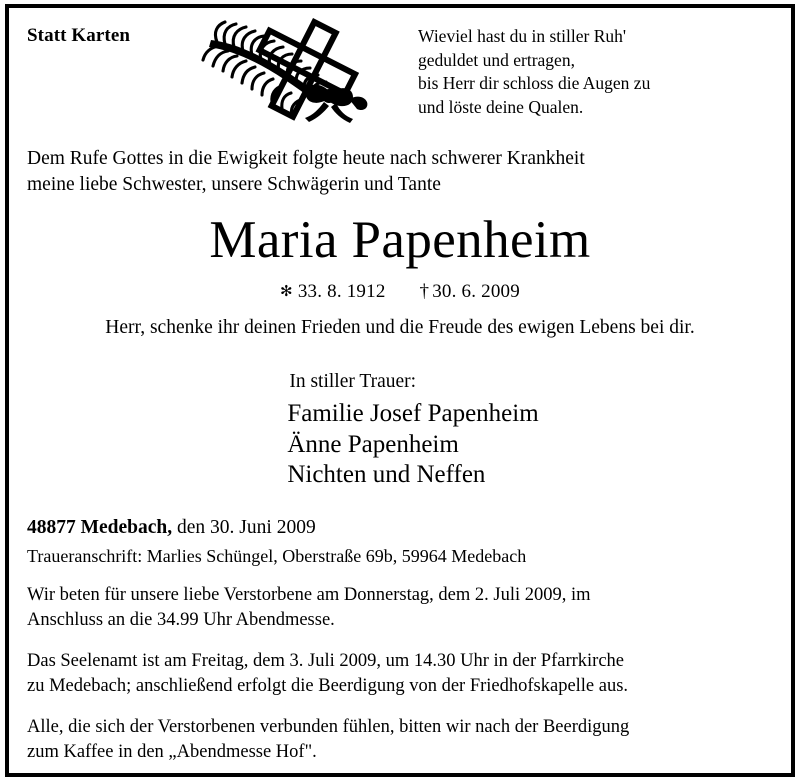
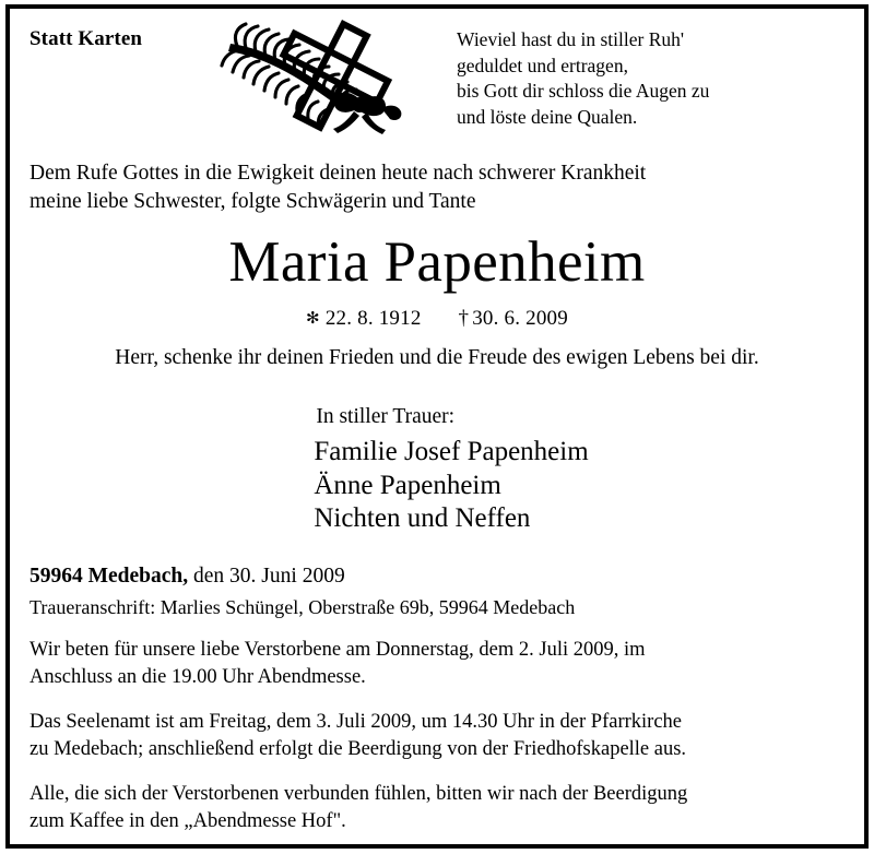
  Statt Karten
  Wieviel hast du in stiller Ruh'
  geduldet und ertragen,
- bis Herr dir schloss die Augen zu
+ bis Gott dir schloss die Augen zu
  und löste deine Qualen.
- Dem Rufe Gottes in die Ewigkeit folgte heute nach schwerer Krankheit
+ Dem Rufe Gottes in die Ewigkeit deinen heute nach schwerer Krankheit
- meine liebe Schwester, unsere Schwägerin und Tante
+ meine liebe Schwester, folgte Schwägerin und Tante
  Maria Papenheim
- ✻ 33. 8. 1912 † 30. 6. 2009
+ ✻ 22. 8. 1912 † 30. 6. 2009
  Herr, schenke ihr deinen Frieden und die Freude des ewigen Lebens bei dir.
  In stiller Trauer:
  Familie Josef Papenheim
  Änne Papenheim
  Nichten und Neffen
- 48877 Medebach, den 30. Juni 2009
+ 59964 Medebach, den 30. Juni 2009
  Traueranschrift: Marlies Schüngel, Oberstraße 69b, 59964 Medebach
  Wir beten für unsere liebe Verstorbene am Donnerstag, dem 2. Juli 2009, im
- Anschluss an die 34.99 Uhr Abendmesse.
+ Anschluss an die 19.00 Uhr Abendmesse.
  Das Seelenamt ist am Freitag, dem 3. Juli 2009, um 14.30 Uhr in der Pfarrkirche
  zu Medebach; anschließend erfolgt die Beerdigung von der Friedhofskapelle aus.
  Alle, die sich der Verstorbenen verbunden fühlen, bitten wir nach der Beerdigung
  zum Kaffee in den „Abendmesse Hof".
